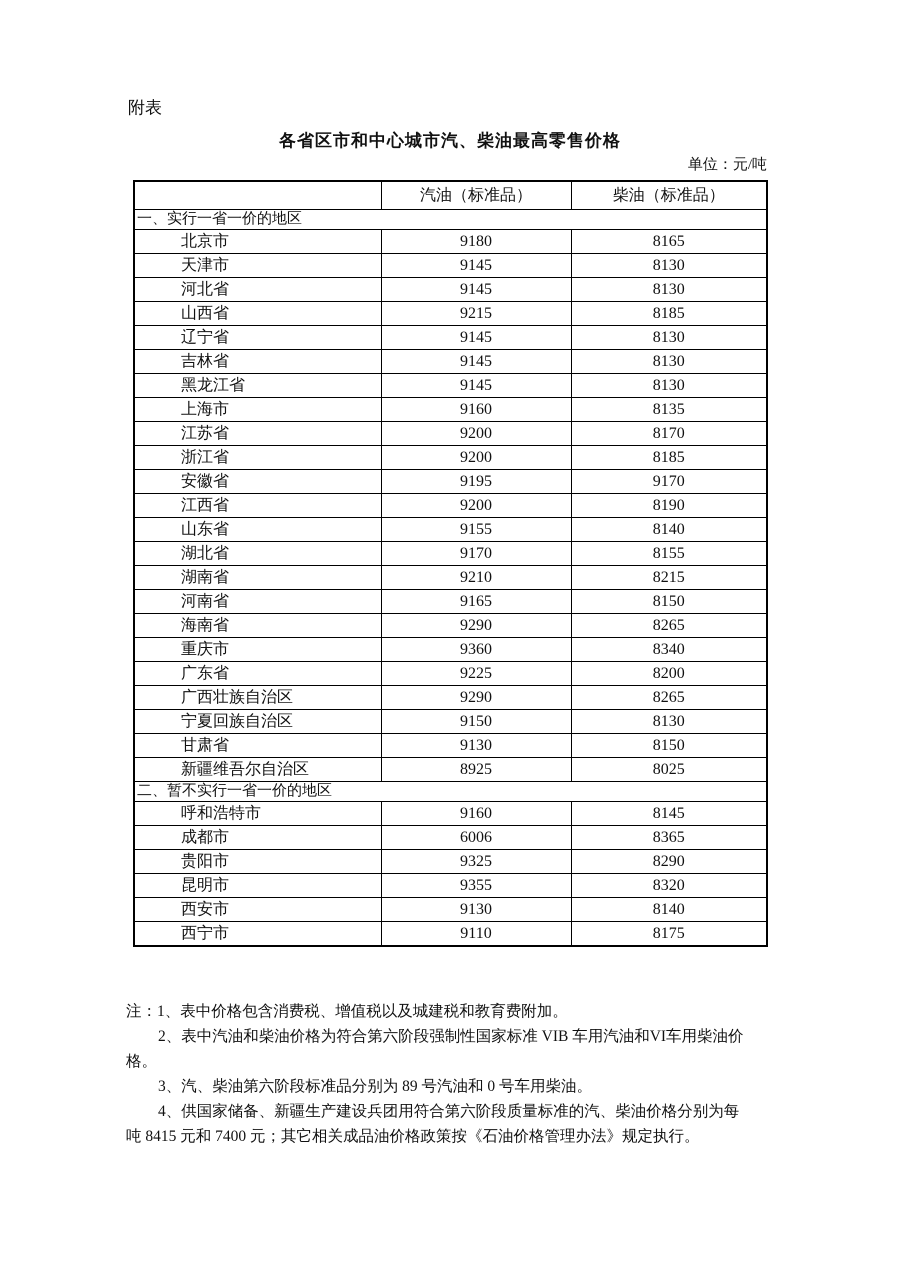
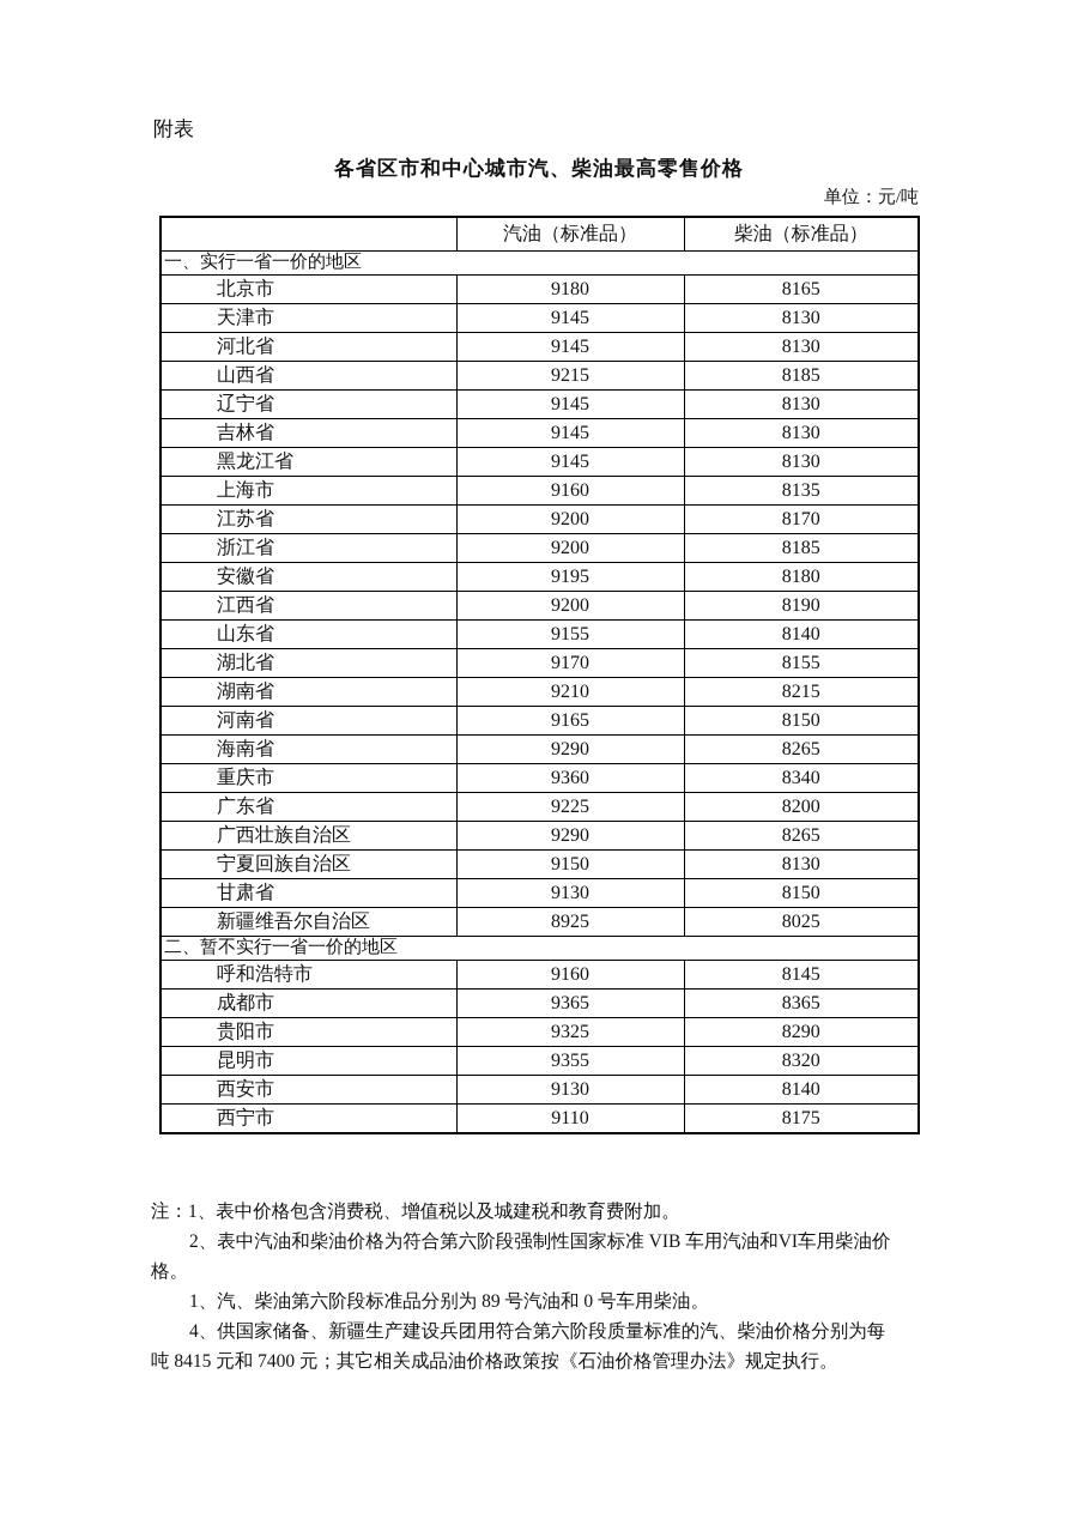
  附表
  各省区市和中心城市汽、柴油最高零售价格
  单位：元/吨
  	汽油（标准品）	柴油（标准品）
  一、实行一省一价的地区
  北京市	9180	8165
  天津市	9145	8130
  河北省	9145	8130
  山西省	9215	8185
  辽宁省	9145	8130
  吉林省	9145	8130
  黑龙江省	9145	8130
  上海市	9160	8135
  江苏省	9200	8170
  浙江省	9200	8185
- 安徽省	9195	9170
+ 安徽省	9195	8180
  江西省	9200	8190
  山东省	9155	8140
  湖北省	9170	8155
  湖南省	9210	8215
  河南省	9165	8150
  海南省	9290	8265
  重庆市	9360	8340
  广东省	9225	8200
  广西壮族自治区	9290	8265
  宁夏回族自治区	9150	8130
  甘肃省	9130	8150
  新疆维吾尔自治区	8925	8025
  二、暂不实行一省一价的地区
  呼和浩特市	9160	8145
- 成都市	6006	8365
+ 成都市	9365	8365
  贵阳市	9325	8290
  昆明市	9355	8320
  西安市	9130	8140
  西宁市	9110	8175
  注：1、表中价格包含消费税、增值税以及城建税和教育费附加。
  2、表中汽油和柴油价格为符合第六阶段强制性国家标准 VIB 车用汽油和VI车用柴油价
  格。
- 3、汽、柴油第六阶段标准品分别为 89 号汽油和 0 号车用柴油。
+ 1、汽、柴油第六阶段标准品分别为 89 号汽油和 0 号车用柴油。
  4、供国家储备、新疆生产建设兵团用符合第六阶段质量标准的汽、柴油价格分别为每
  吨 8415 元和 7400 元；其它相关成品油价格政策按《石油价格管理办法》规定执行。
